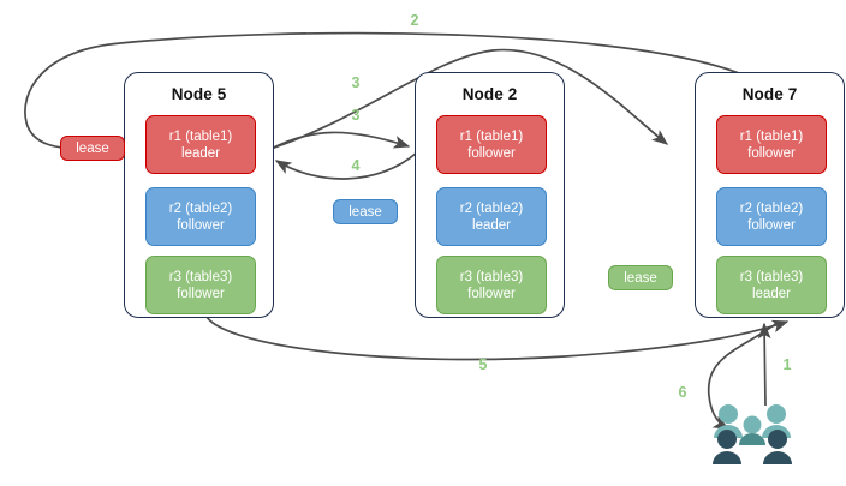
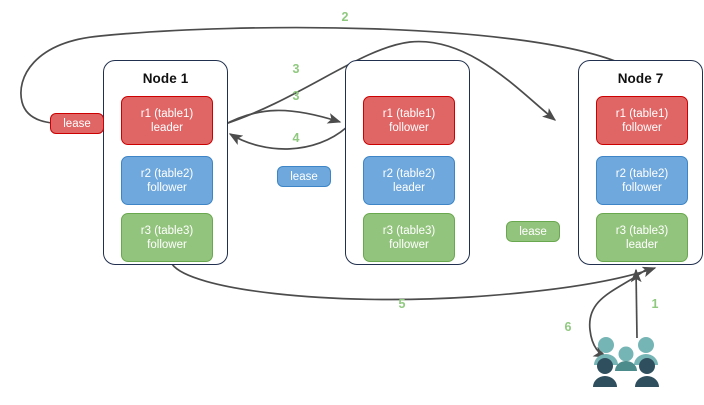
- Node 5
+ Node 1
  r1 (table1)
  leader
  r2 (table2)
  follower
  r3 (table3)
  follower
- Node 2
  r1 (table1)
  follower
  r2 (table2)
  leader
  r3 (table3)
  follower
  Node 7
  r1 (table1)
  follower
  r2 (table2)
  follower
  r3 (table3)
  leader
  lease
  lease
  lease
  2
  3
  3
  4
  5
  1
  6
